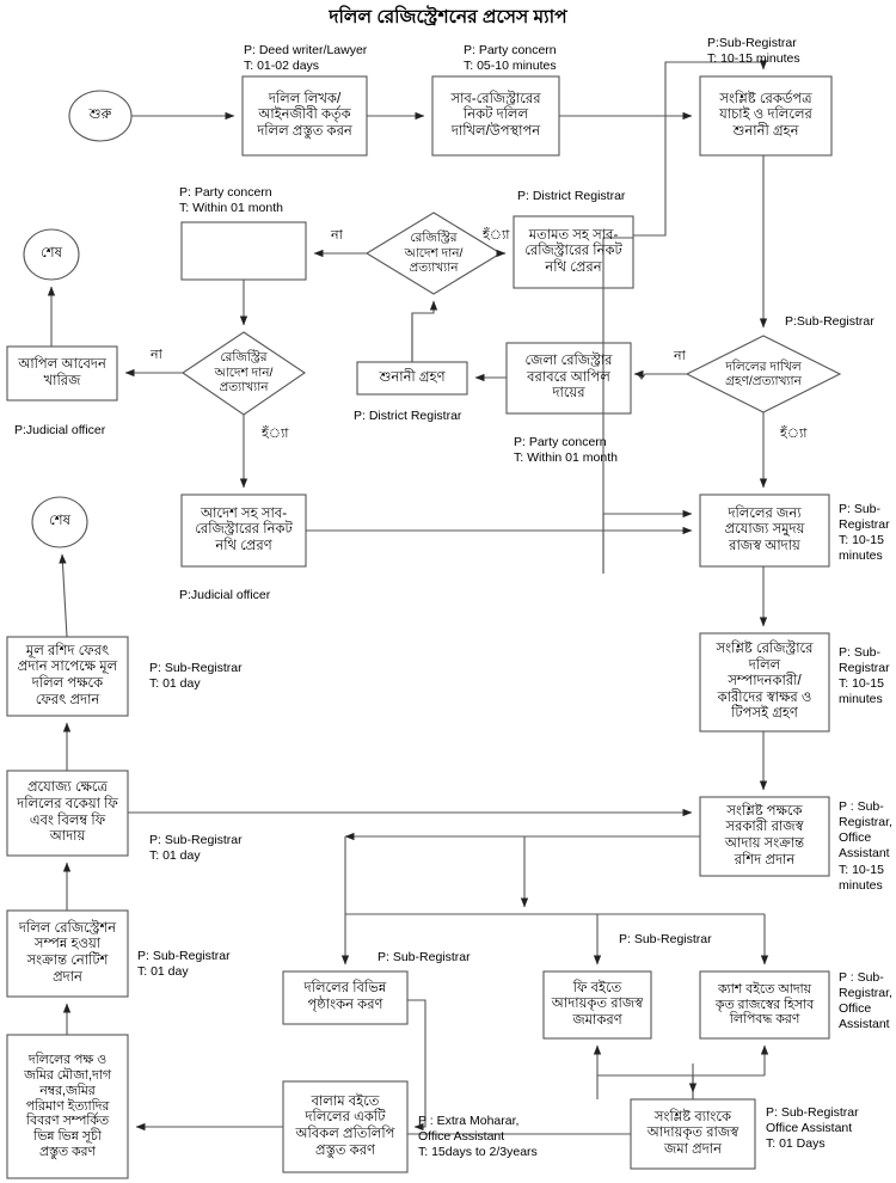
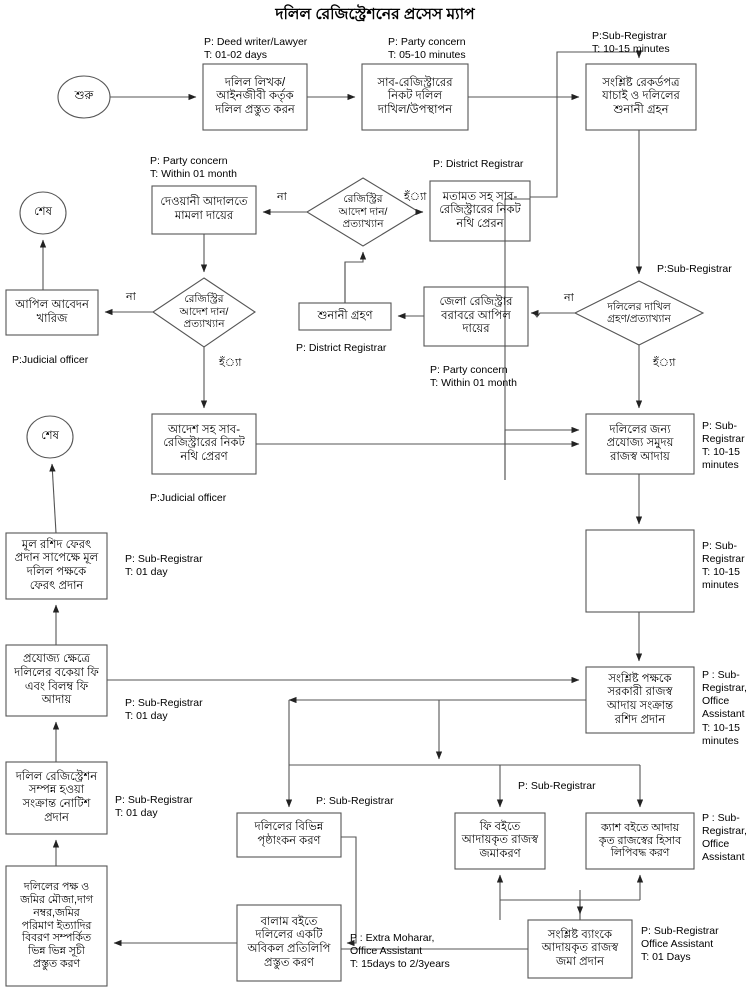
  দলিল রেজিস্ট্রেশনের প্রসেস ম্যাপ
  শুরু
  দলিল লিখক/
  আইনজীবী কর্তৃক
  দলিল প্রস্তুত করন
  সাব-রেজিস্ট্রারের
  নিকট দলিল
  দাখিল/উপস্থাপন
  সংশ্লিষ্ট রেকর্ডপত্র
  যাচাই ও দলিলের
  শুনানী গ্রহন
+ দেওয়ানী আদালতে
+ মামলা দায়ের
  রেজিস্ট্রির
  আদেশ দান/
  প্রত্যাখ্যান
  মতামত সহ সাব-
  রেজিস্ট্রারের নিকট
  নথি প্রেরন
  শেষ
  আপিল আবেদন
  খারিজ
  রেজিস্ট্রির
  আদেশ দান/
  প্রত্যাখ্যান
  শুনানী গ্রহণ
  জেলা রেজিস্ট্রার
  বরাবরে আপিল
  দায়ের
  দলিলের দাখিল
  গ্রহণ/প্রত্যাখ্যান
  শেষ
  আদেশ সহ সাব-
  রেজিস্ট্রারের নিকট
  নথি প্রেরণ
  দলিলের জন্য
  প্রযোজ্য সমুদয়
  রাজস্ব আদায়
  মূল রশিদ ফেরৎ
  প্রদান সাপেক্ষে মূল
  দলিল পক্ষকে
  ফেরৎ প্রদান
- সংশ্লিষ্ট রেজিস্ট্রারে
- দলিল
- সম্পাদনকারী/
- কারীদের স্বাক্ষর ও
- টিপসই গ্রহণ
  প্রযোজ্য ক্ষেত্রে
  দলিলের বকেয়া ফি
  এবং বিলম্ব ফি
  আদায়
  সংশ্লিষ্ট পক্ষকে
  সরকারী রাজস্ব
  আদায় সংক্রান্ত
  রশিদ প্রদান
  দলিল রেজিস্ট্রেশন
  সম্পন্ন হওয়া
  সংক্রান্ত নোটিশ
  প্রদান
  দলিলের বিভিন্ন
  পৃষ্ঠাংকন করণ
  ফি বইতে
  আদায়কৃত রাজস্ব
  জমাকরণ
  ক্যাশ বইতে আদায়
  কৃত রাজস্বের হিসাব
  লিপিবদ্ধ করণ
  দলিলের পক্ষ ও
  জমির মৌজা,দাগ
  নম্বর,জমির
  পরিমাণ ইত্যাদির
  বিবরণ সম্পর্কিত
  ভিন্ন ভিন্ন সূচী
  প্রস্তুত করণ
  বালাম বইতে
  দলিলের একটি
  অবিকল প্রতিলিপি
  প্রস্তুত করণ
  সংশ্লিষ্ট ব্যাংকে
  আদায়কৃত রাজস্ব
  জমা প্রদান
  P: Deed writer/Lawyer
  T: 01-02 days
  P: Party concern
  T: 05-10 minutes
  P:Sub-Registrar
  T: 10-15 minutes
  P: Party concern
  T: Within 01 month
  P: District Registrar
  P:Sub-Registrar
  P:Judicial officer
  P: District Registrar
  P: Party concern
  T: Within 01 month
  P:Judicial officer
  P: Sub-
  Registrar
  T: 10-15
  minutes
  P: Sub-
  Registrar
  T: 10-15
  minutes
  P : Sub-
  Registrar,
  Office
  Assistant
  T: 10-15
  minutes
  P: Sub-Registrar
  T: 01 day
  P: Sub-Registrar
  T: 01 day
  P: Sub-Registrar
  T: 01 day
  P: Sub-Registrar
  P: Sub-Registrar
  P : Sub-
  Registrar,
  Office
  Assistant
  P : Extra Moharar,
  Office Assistant
  T: 15days to 2/3years
  P: Sub-Registrar
  Office Assistant
  T: 01 Days
  না
  হঁ্যা
  না
  হঁ্যা
  না
  হঁ্যা
